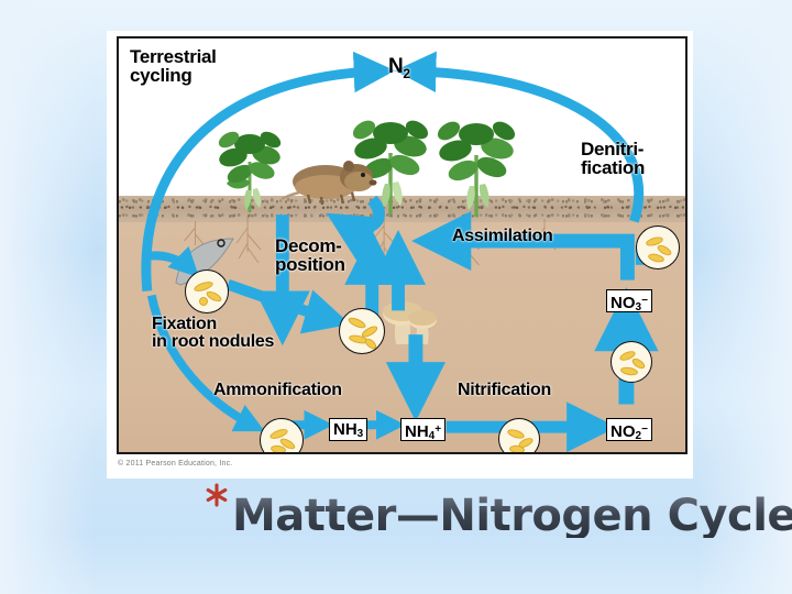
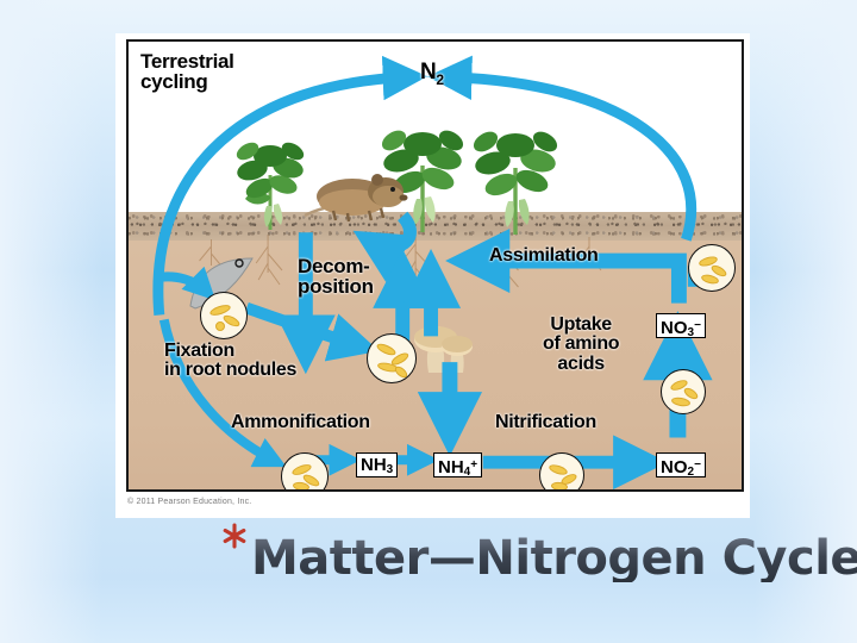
  Terrestrial
  cycling
  N2
- Denitri-
- fication
  Assimilation
  Decom-
  position
  Fixation
  in root nodules
+ Uptake
+ of amino
+ acids
  Ammonification
  Nitrification
  NH3
  NH4+
  NO3−
  NO2−
  Matter—Nitrogen Cycle
